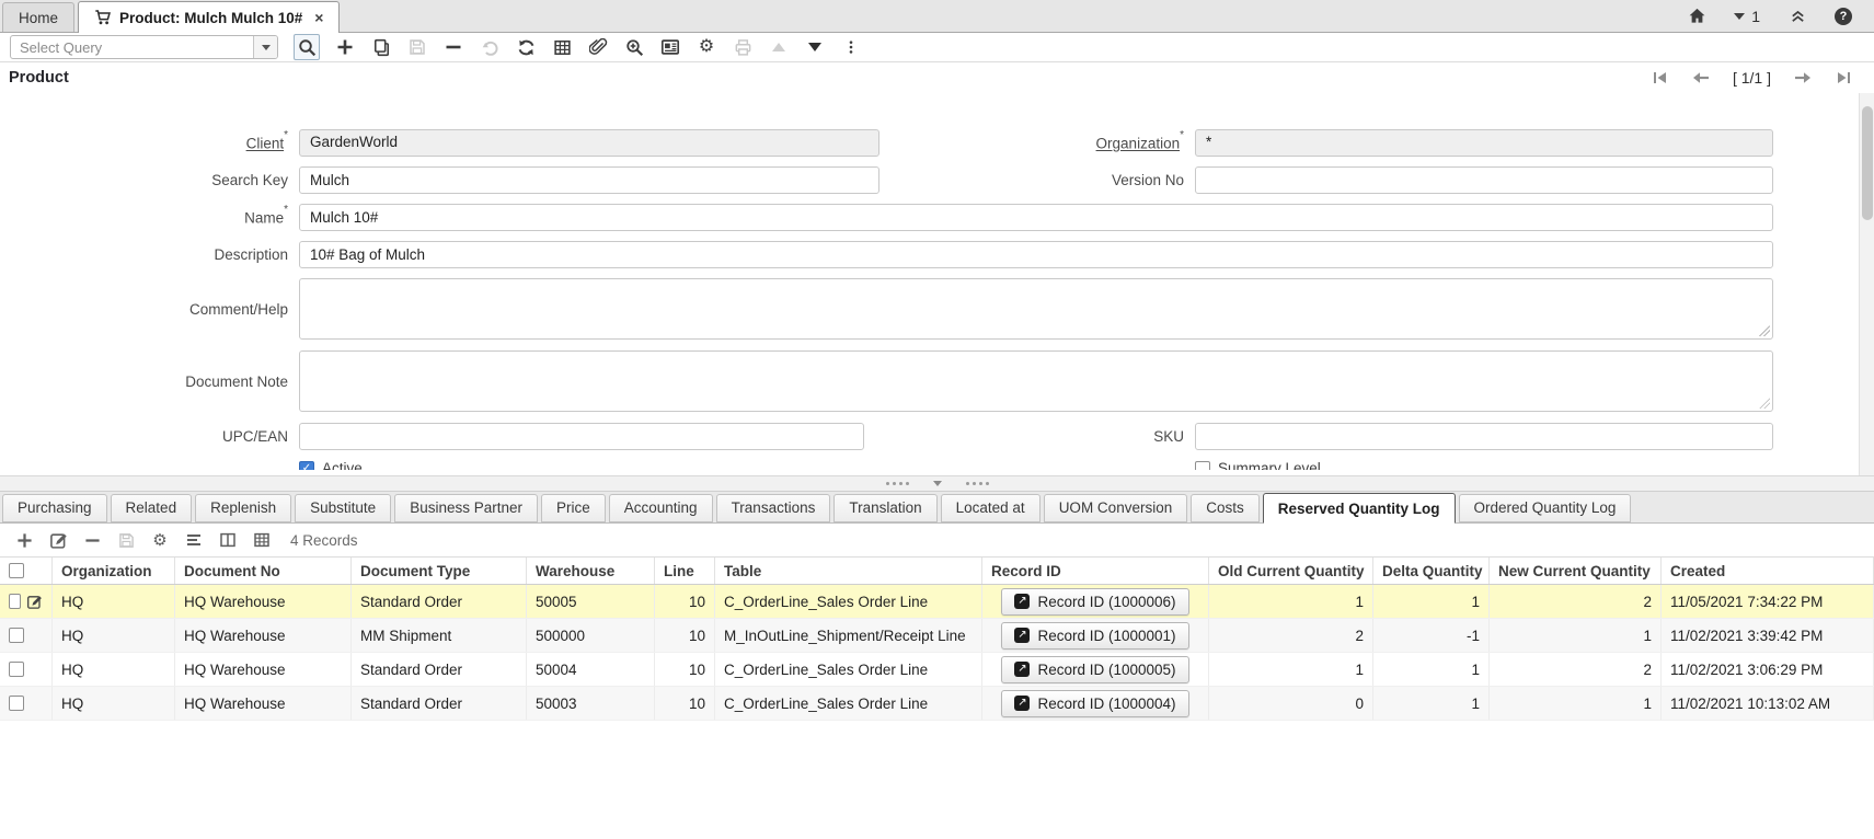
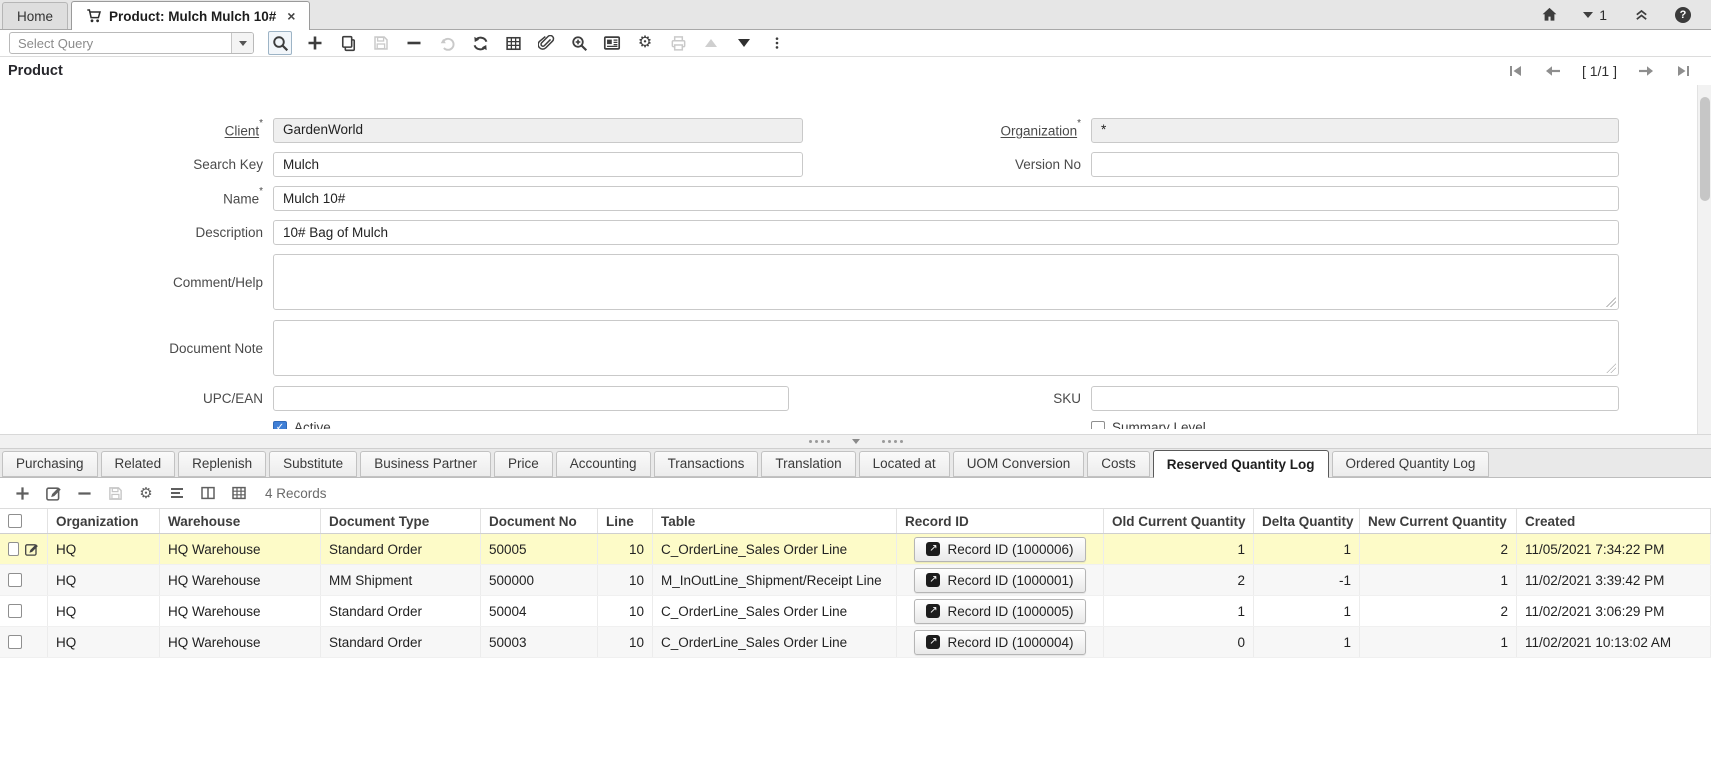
  Home
  Product: Mulch Mulch 10#
  ×
  1
  ?
  Select Query
  ⚙
  Product
  [ 1/1 ]
  Client*
  GardenWorld
  Organization*
  *
  Search Key
  Mulch
  Version No
  Name*
  Mulch 10#
  Description
  10# Bag of Mulch
  Comment/Help
  Document Note
  UPC/EAN
  SKU
  ✓
  Active
  Summary Level
  Purchasing
  Related
  Replenish
  Substitute
  Business Partner
  Price
  Accounting
  Transactions
  Translation
  Located at
  UOM Conversion
  Costs
  Reserved Quantity Log
  Ordered Quantity Log
  ⚙
  4 Records
  Organization
- Document No
+ Warehouse
  Document Type
- Warehouse
+ Document No
  Line
  Table
  Record ID
  Old Current Quantity
  Delta Quantity
  New Current Quantity
  Created
  HQ
  HQ Warehouse
  Standard Order
  50005
  10
  C_OrderLine_Sales Order Line
  ↗
  Record ID (1000006)
  1
  1
  2
  11/05/2021 7:34:22 PM
  HQ
  HQ Warehouse
  MM Shipment
  500000
  10
  M_InOutLine_Shipment/Receipt Line
  ↗
  Record ID (1000001)
  2
  -1
  1
  11/02/2021 3:39:42 PM
  HQ
  HQ Warehouse
  Standard Order
  50004
  10
  C_OrderLine_Sales Order Line
  ↗
  Record ID (1000005)
  1
  1
  2
  11/02/2021 3:06:29 PM
  HQ
  HQ Warehouse
  Standard Order
  50003
  10
  C_OrderLine_Sales Order Line
  ↗
  Record ID (1000004)
  0
  1
  1
  11/02/2021 10:13:02 AM
